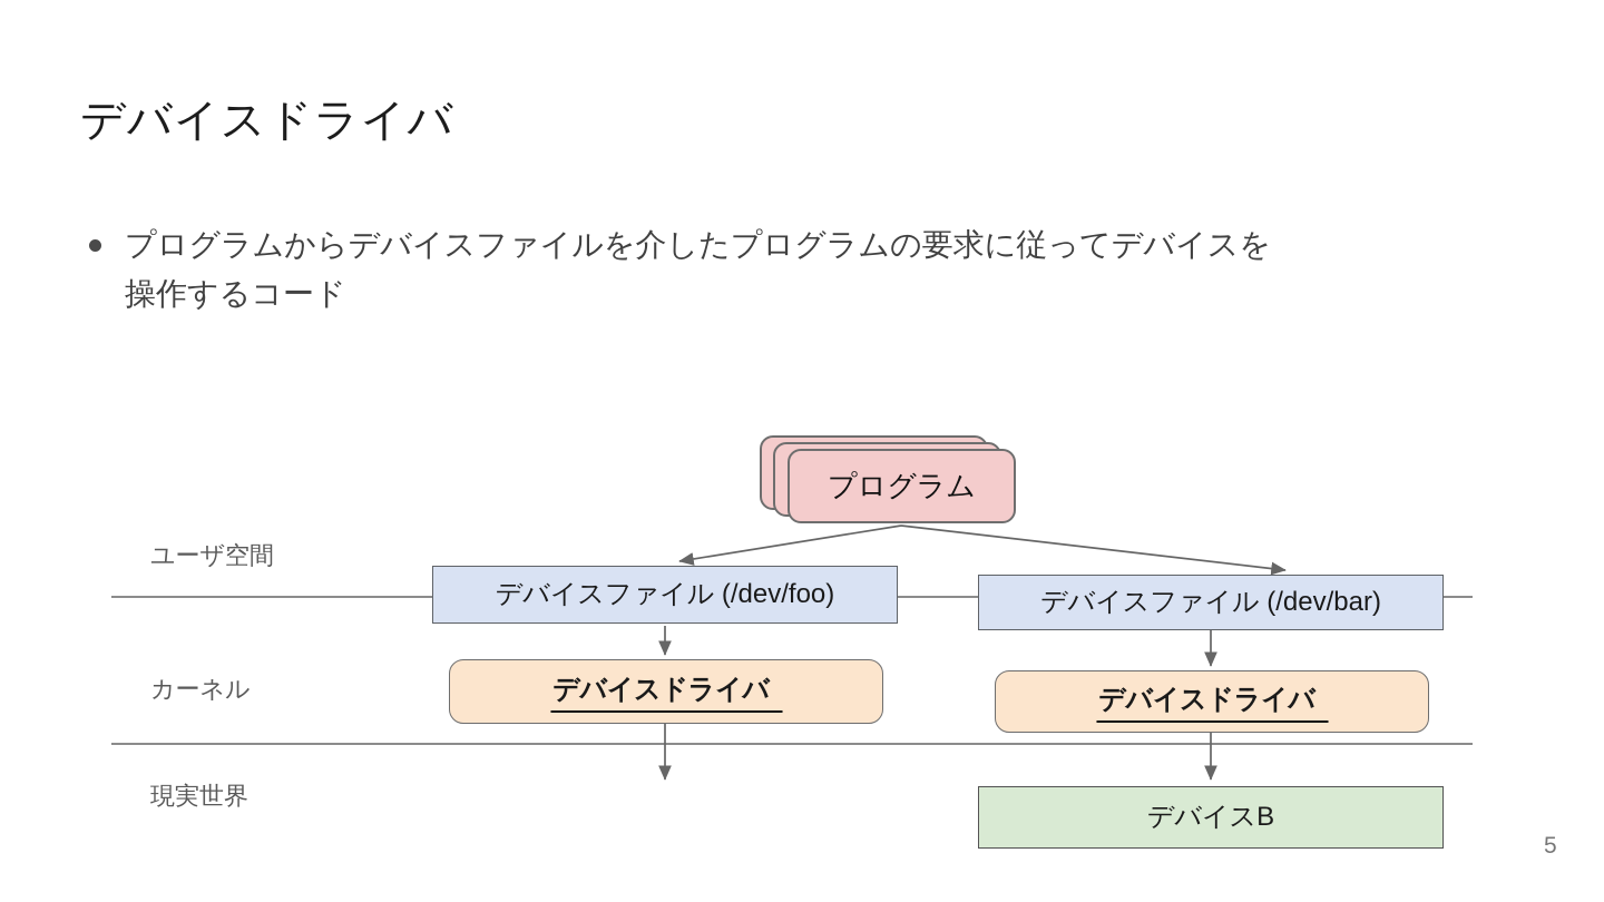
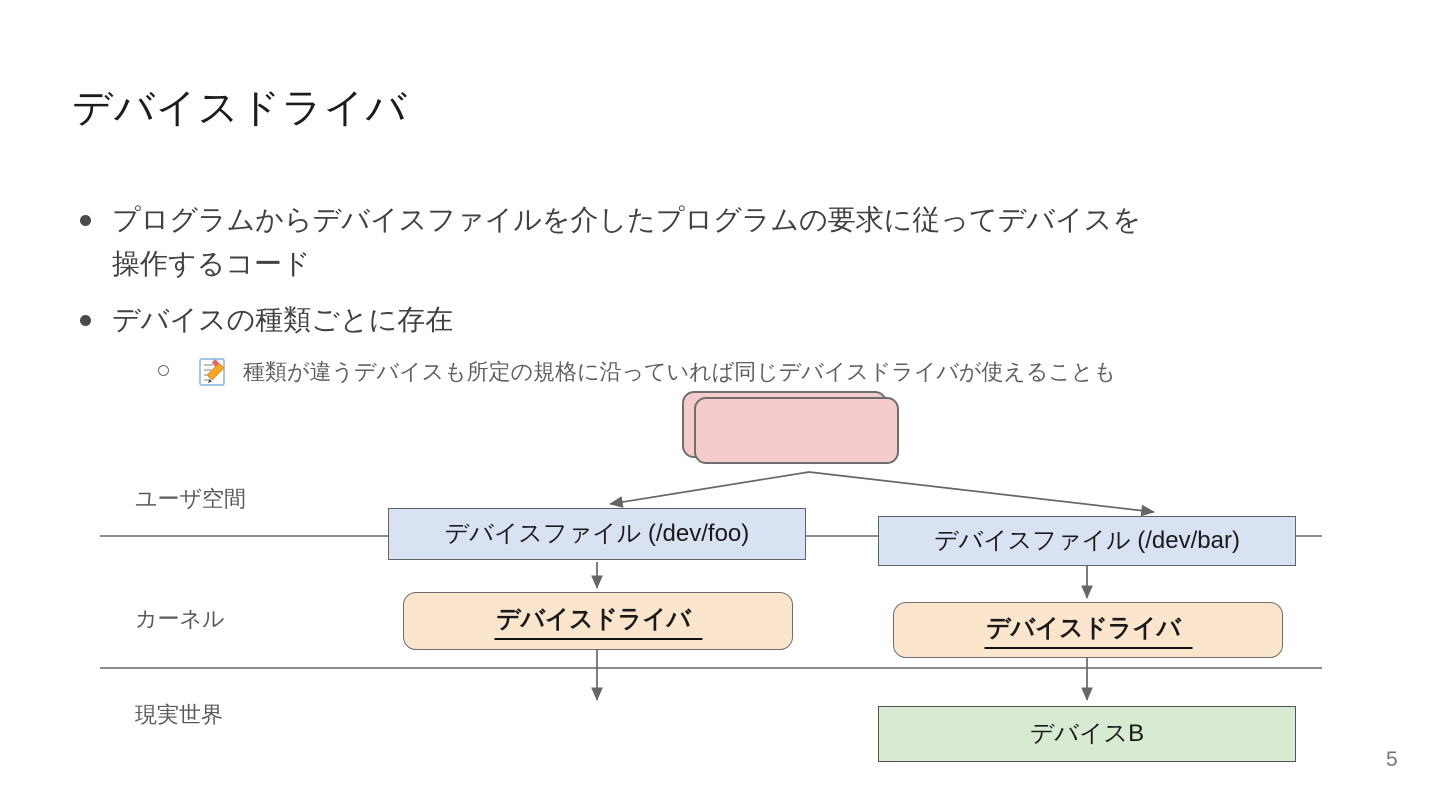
  デバイスドライバ
  プログラムからデバイスファイルを介したプログラムの要求に従ってデバイスを操作するコード
+ デバイスの種類ごとに存在
+ 種類が違うデバイスも所定の規格に沿っていれば同じデバイスドライバが使えることも
  ユーザ空間
  カーネル
  現実世界
- プログラム
  デバイスファイル (/dev/foo)
  デバイスファイル (/dev/bar)
  デバイスドライバ
  デバイスドライバ
  デバイスB
  5
